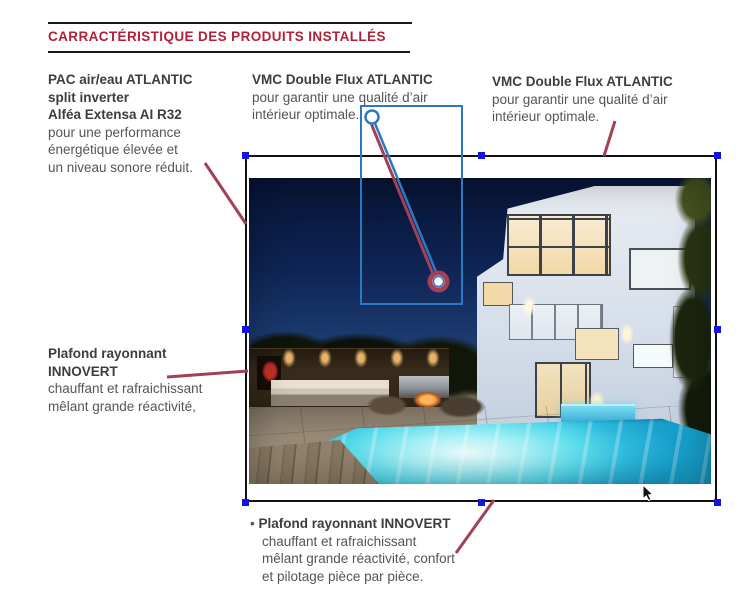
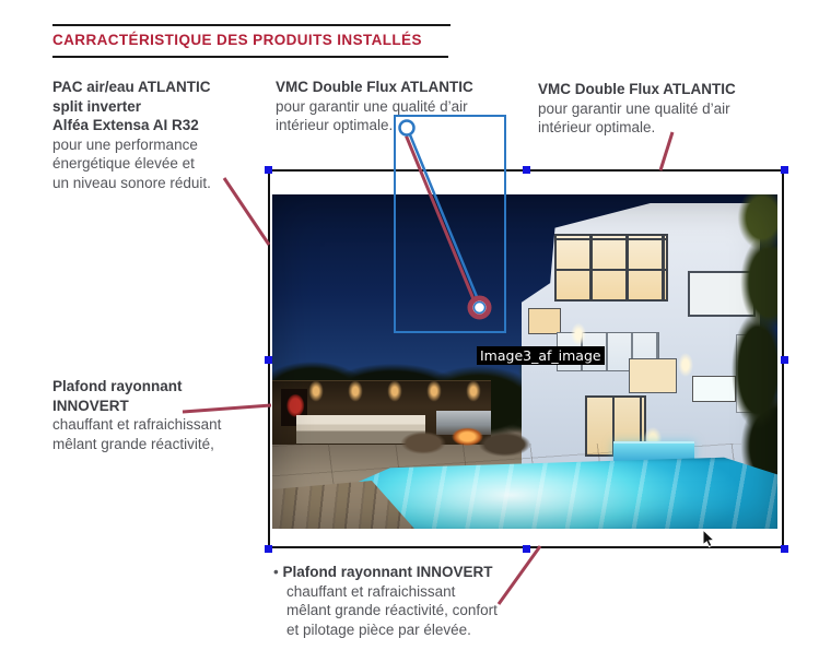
  CARRACTÉRISTIQUE DES PRODUITS INSTALLÉS
  PAC air/eau ATLANTIC
  split inverter
  Alféa Extensa AI R32
  pour une performance
  énergétique élevée et
  un niveau sonore réduit.
  VMC Double Flux ATLANTIC
  pour garantir une qualité d’air
  intérieur optimale.
  VMC Double Flux ATLANTIC
  pour garantir une qualité d’air
  intérieur optimale.
  Plafond rayonnant
  INNOVERT
  chauffant et rafraichissant
  mêlant grande réactivité,
  • Plafond rayonnant INNOVERT
  chauffant et rafraichissant
  mêlant grande réactivité, confort
- et pilotage pièce par pièce.
+ et pilotage pièce par élevée.
+ Image3_af_image
